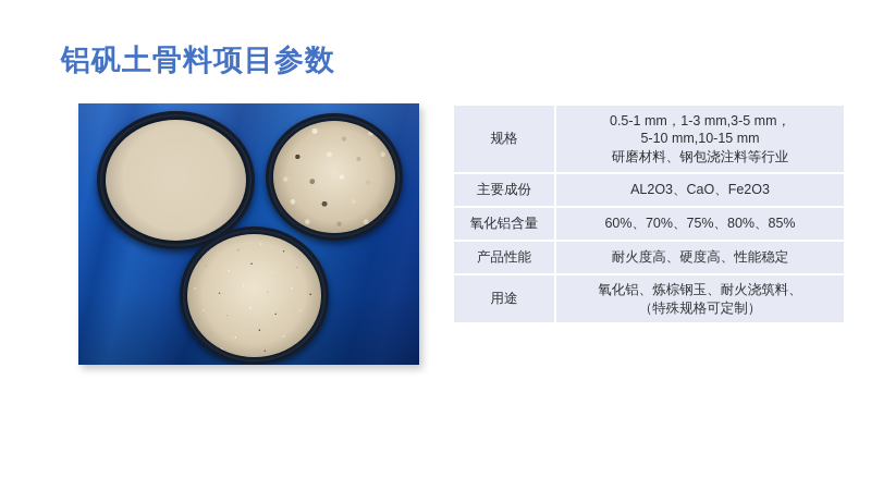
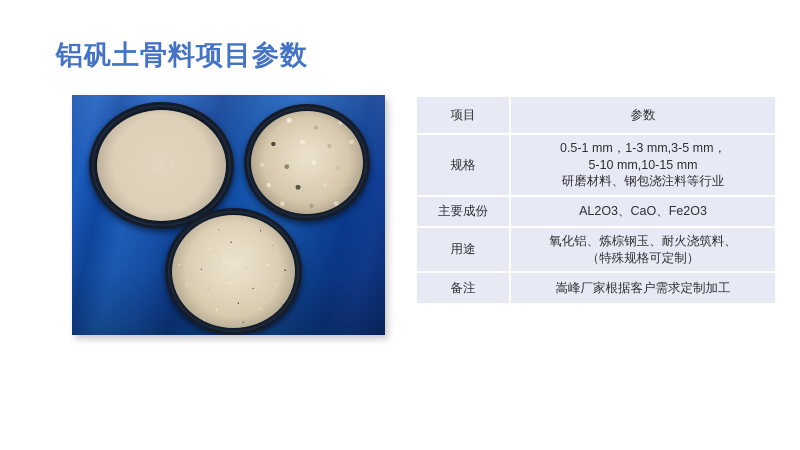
  铝矾土骨料项目参数
+ 项目	参数
  规格	0.5-1 mm，1-3 mm,3-5 mm， 5-10 mm,10-15 mm 研磨材料、钢包浇注料等行业
  主要成份	AL2O3、CaO、Fe2O3
- 氧化铝含量	60%、70%、75%、80%、85%
- 产品性能	耐火度高、硬度高、性能稳定
  用途	氧化铝、炼棕钢玉、耐火浇筑料、 （特殊规格可定制）
+ 备注	嵩峰厂家根据客户需求定制加工
